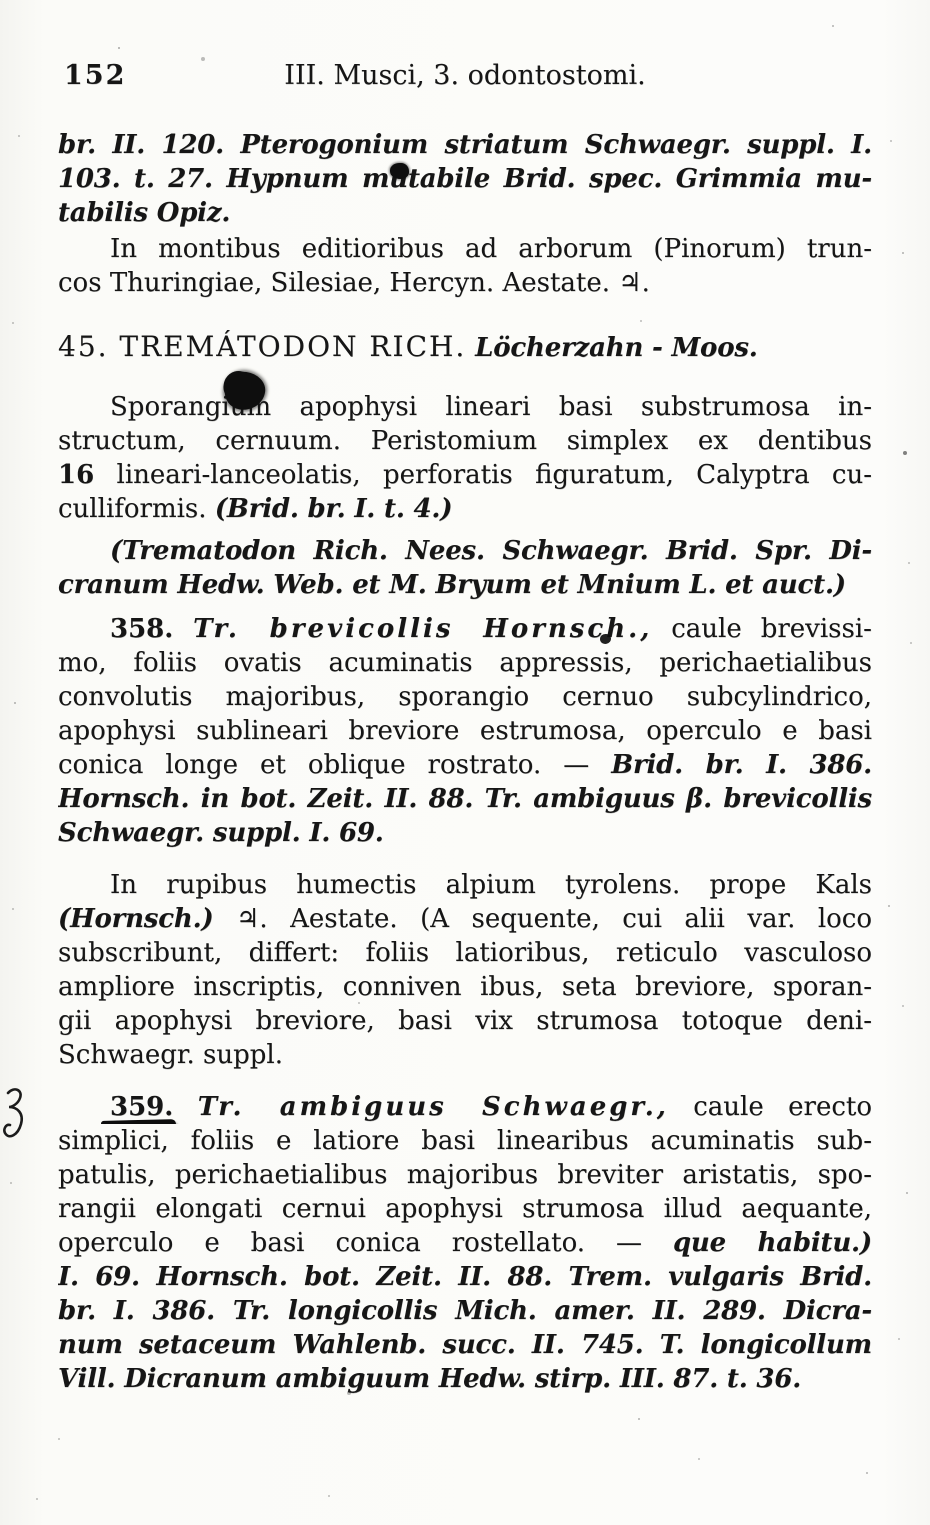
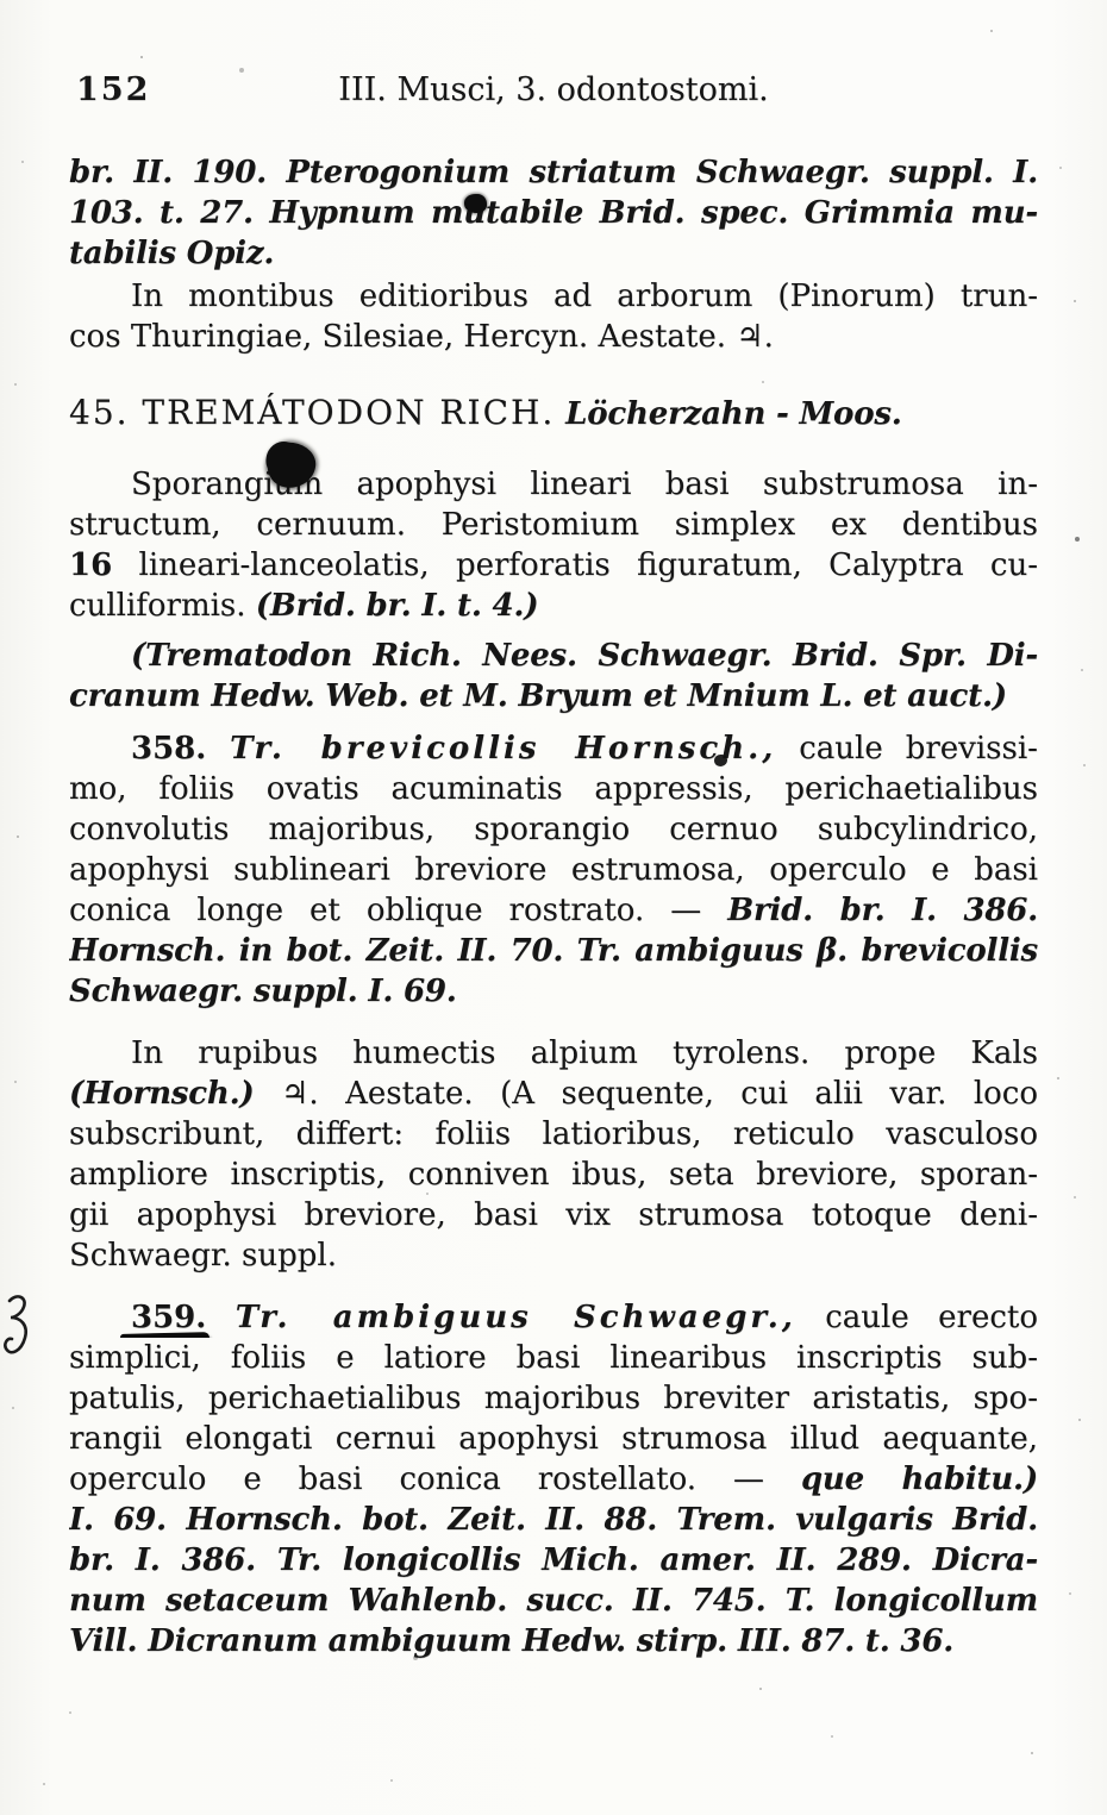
  152
  III. Musci, 3. odontostomi.
- br. II. 120. Pterogonium striatum Schwaegr. suppl. I.
+ br. II. 190. Pterogonium striatum Schwaegr. suppl. I.
  103. t. 27. Hypnum mutabile Brid. spec. Grimmia mu-
  tabilis Opiz.
  In montibus editioribus ad arborum (Pinorum) trun-
  cos Thuringiae, Silesiae, Hercyn. Aestate. ♃.
  45. TREMÁTODON RICH. Löcherzahn - Moos.
  Sporangim apophysi lineari basi substrumosa in-
  structum, cernuum. Peristomium simplex ex dentibus
  16 lineari-lanceolatis, perforatis figuratum, Calyptra cu-
  culliformis. (Brid. br. I. t. 4.)
  (Trematodon Rich. Nees. Schwaegr. Brid. Spr. Di-
  cranum Hedw. Web. et M. Bryum et Mnium L. et auct.)
  358. Tr. brevicollis Hornsch., caule brevissi-
  mo, foliis ovatis acuminatis appressis, perichaetialibus
  convolutis majoribus, sporangio cernuo subcylindrico,
  apophysi sublineari breviore estrumosa, operculo e basi
  conica longe et oblique rostrato. — Brid. br. I. 386.
- Hornsch. in bot. Zeit. II. 88. Tr. ambiguus β. brevicollis
+ Hornsch. in bot. Zeit. II. 70. Tr. ambiguus β. brevicollis
  Schwaegr. suppl. I. 69.
  In rupibus humectis alpium tyrolens. prope Kals
  (Hornsch.) ♃. Aestate. (A sequente, cui alii var. loco
  subscribunt, differt: foliis latioribus, reticulo vasculoso
  ampliore inscriptis, conniven ibus, seta breviore, sporan-
  gii apophysi breviore, basi vix strumosa totoque deni-
  Schwaegr. suppl.
  359. Tr. ambiguus Schwaegr., caule erecto
- simplici, foliis e latiore basi linearibus acuminatis sub-
+ simplici, foliis e latiore basi linearibus inscriptis sub-
  patulis, perichaetialibus majoribus breviter aristatis, spo-
  rangii elongati cernui apophysi strumosa illud aequante,
  operculo e basi conica rostellato. — que habitu.)
  I. 69. Hornsch. bot. Zeit. II. 88. Trem. vulgaris Brid.
  br. I. 386. Tr. longicollis Mich. amer. II. 289. Dicra-
  num setaceum Wahlenb. succ. II. 745. T. longicollum
  Vill. Dicranum ambiguum Hedw. stirp. III. 87. t. 36.
